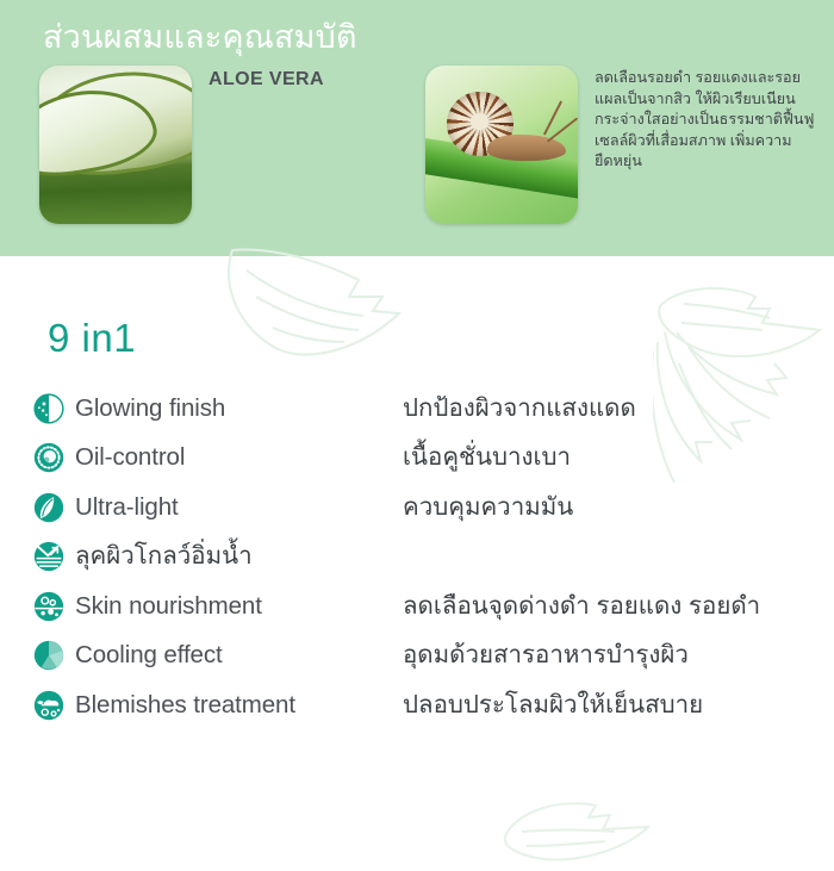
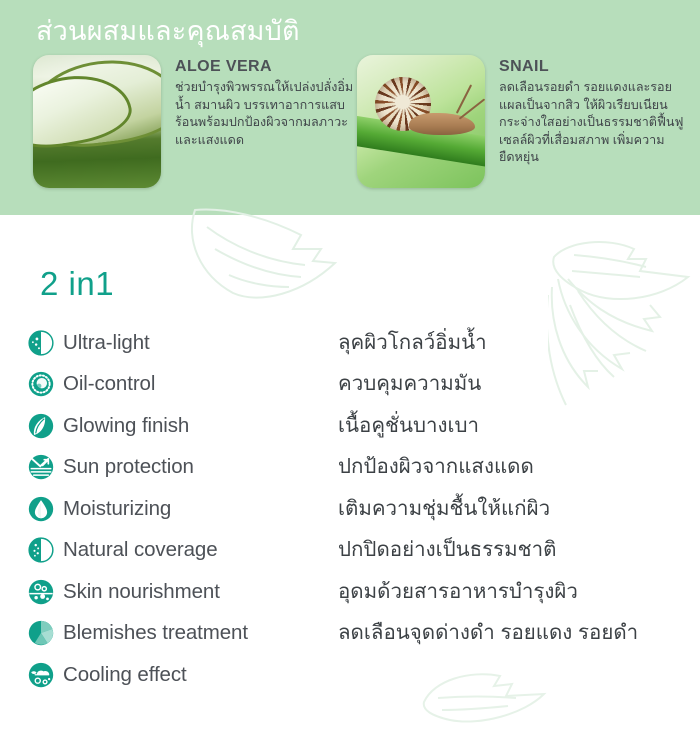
  ส่วนผสมและคุณสมบัติ
  ALOE VERA
+ ช่วยบำรุงพิวพรรณให้เปล่งปลั่งอิ่มน้ำ สมานผิว บรรเทาอาการแสบร้อนพร้อมปกป้องผิวจากมลภาวะและแสงแดด
+ SNAIL
  ลดเลือนรอยดำ รอยแดงและรอยแผลเป็นจากสิว ให้ผิวเรียบเนียนกระจ่างใสอย่างเป็นธรรมชาติฟื้นฟูเซลล์ผิวที่เสื่อมสภาพ เพิ่มความยืดหยุ่น
- 9 in1
+ 2 in1
- Glowing finish
+ Ultra-light
- ปกป้องผิวจากแสงแดด
+ ลุคผิวโกลว์อิ่มน้ำ
  Oil-control
- เนื้อคูชั่นบางเบา
+ ควบคุมความมัน
- Ultra-light
+ Glowing finish
- ควบคุมความมัน
+ เนื้อคูชั่นบางเบา
+ Sun protection
- ลุคผิวโกลว์อิ่มน้ำ
+ ปกป้องผิวจากแสงแดด
+ Moisturizing
+ เติมความชุ่มชื้นให้แก่ผิว
+ Natural coverage
+ ปกปิดอย่างเป็นธรรมชาติ
  Skin nourishment
- ลดเลือนจุดด่างดำ รอยแดง รอยดำ
+ อุดมด้วยสารอาหารบำรุงผิว
- Cooling effect
+ Blemishes treatment
- อุดมด้วยสารอาหารบำรุงผิว
+ ลดเลือนจุดด่างดำ รอยแดง รอยดำ
- Blemishes treatment
+ Cooling effect
- ปลอบประโลมผิวให้เย็นสบาย
